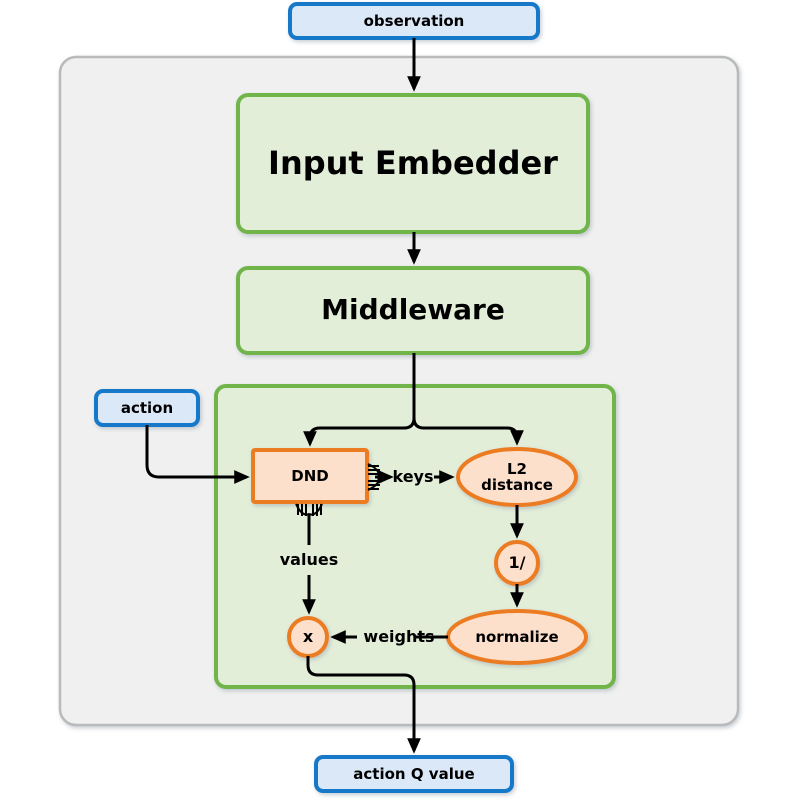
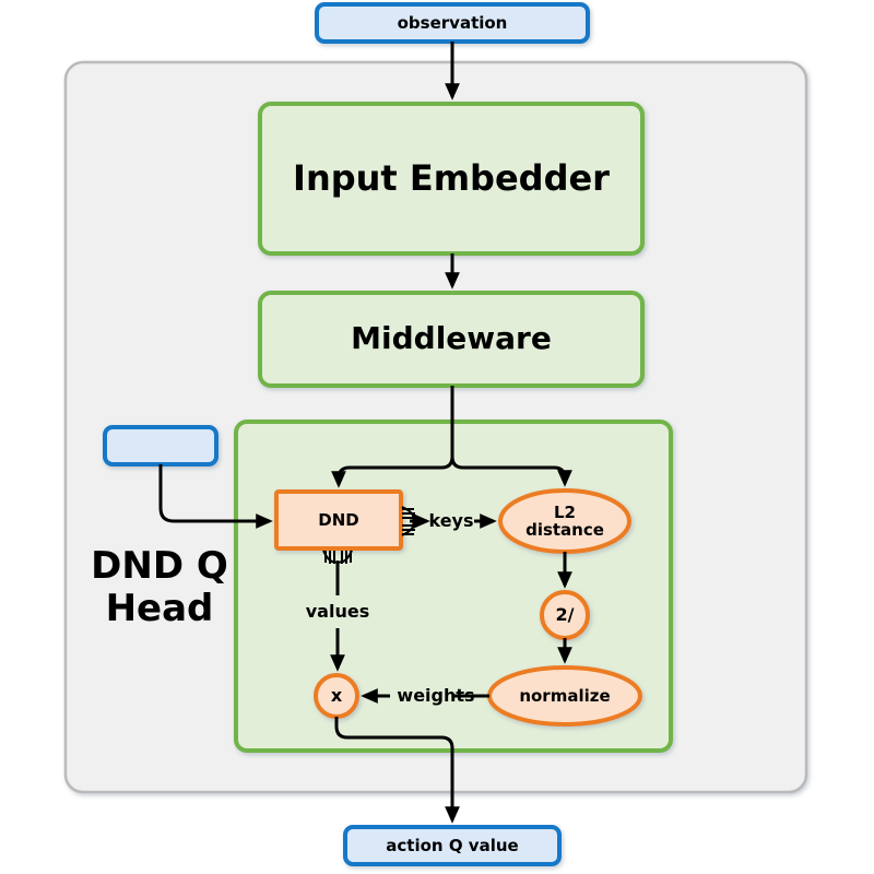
  observation
- action
  action Q value
  Input Embedder
  Middleware
+ DND Q
+ Head
  DND
  L2
  distance
- 1/
+ 2/
  normalize
  x
  keys
  values
  weights
